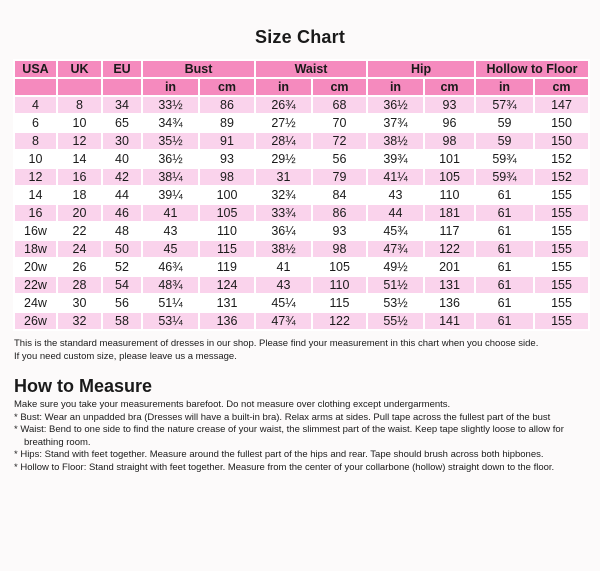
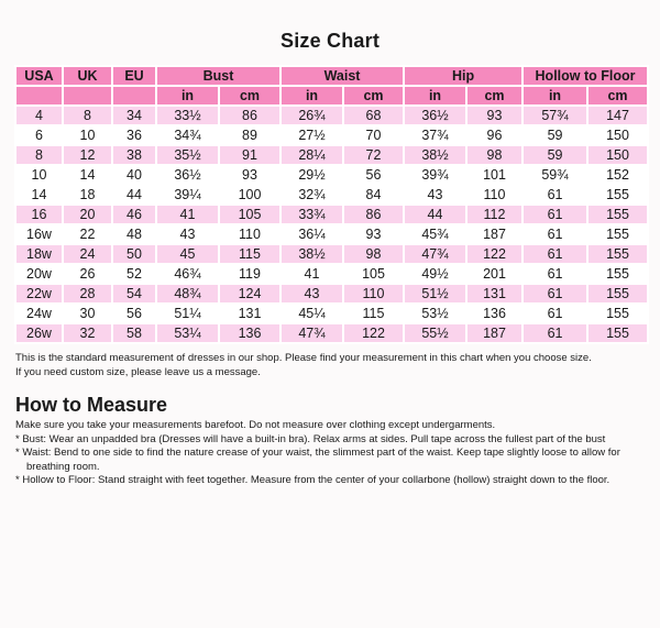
  Size Chart
  USA	UK	EU	Bust	Waist	Hip	Hollow to Floor
  			in	cm	in	cm	in	cm	in	cm
  4	8	34	33½	86	26¾	68	36½	93	57¾	147
- 6	10	65	34¾	89	27½	70	37¾	96	59	150
+ 6	10	36	34¾	89	27½	70	37¾	96	59	150
- 8	12	30	35½	91	28¼	72	38½	98	59	150
+ 8	12	38	35½	91	28¼	72	38½	98	59	150
  10	14	40	36½	93	29½	56	39¾	101	59¾	152
- 12	16	42	38¼	98	31	79	41¼	105	59¾	152
  14	18	44	39¼	100	32¾	84	43	110	61	155
- 16	20	46	41	105	33¾	86	44	181	61	155
+ 16	20	46	41	105	33¾	86	44	112	61	155
- 16w	22	48	43	110	36¼	93	45¾	117	61	155
+ 16w	22	48	43	110	36¼	93	45¾	187	61	155
  18w	24	50	45	115	38½	98	47¾	122	61	155
  20w	26	52	46¾	119	41	105	49½	201	61	155
  22w	28	54	48¾	124	43	110	51½	131	61	155
  24w	30	56	51¼	131	45¼	115	53½	136	61	155
- 26w	32	58	53¼	136	47¾	122	55½	141	61	155
+ 26w	32	58	53¼	136	47¾	122	55½	187	61	155
- This is the standard measurement of dresses in our shop. Please find your measurement in this chart when you choose side.
+ This is the standard measurement of dresses in our shop. Please find your measurement in this chart when you choose size.
  If you need custom size, please leave us a message.
  How to Measure
  Make sure you take your measurements barefoot. Do not measure over clothing except undergarments.
  * Bust: Wear an unpadded bra (Dresses will have a built-in bra). Relax arms at sides. Pull tape across the fullest part of the bust
  * Waist: Bend to one side to find the nature crease of your waist, the slimmest part of the waist. Keep tape slightly loose to allow for breathing room.
- * Hips: Stand with feet together. Measure around the fullest part of the hips and rear. Tape should brush across both hipbones.
  * Hollow to Floor: Stand straight with feet together. Measure from the center of your collarbone (hollow) straight down to the floor.
